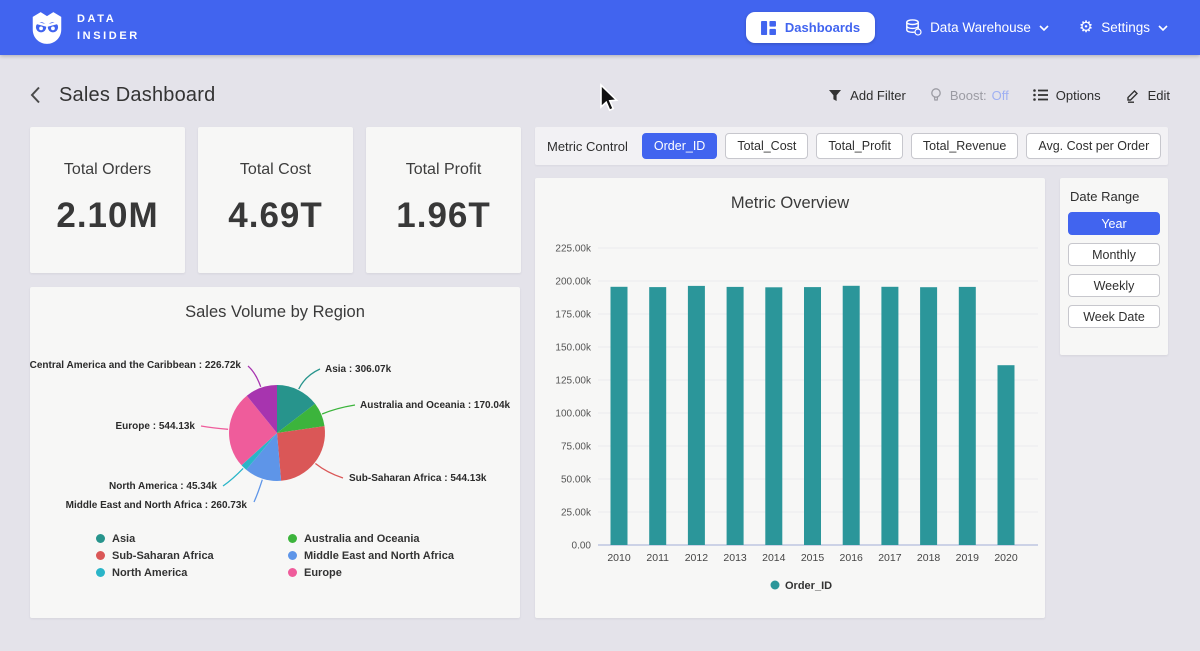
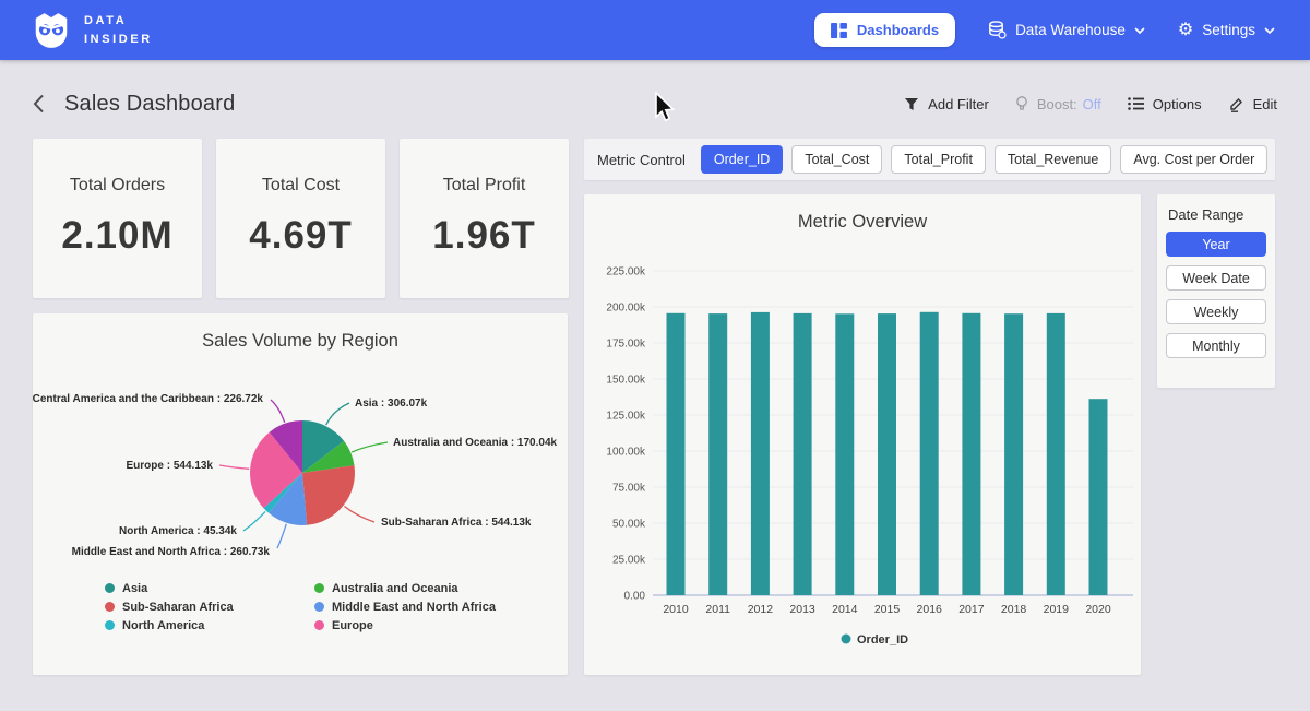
  DATA
  INSIDER
  Dashboards
  Data Warehouse
  ⚙
  Settings
  Sales Dashboard
  Add Filter
  Boost:
  Off
  Options
  Edit
  Total Orders
  2.10M
  Total Cost
  4.69T
  Total Profit
  1.96T
  Metric Control
  Order_ID
  Total_Cost
  Total_Profit
  Total_Revenue
  Avg. Cost per Order
  Sales Volume by Region
  Asia : 306.07k
  Australia and Oceania : 170.04k
  Sub-Saharan Africa : 544.13k
  Middle East and North Africa : 260.73k
  North America : 45.34k
  Europe : 544.13k
  Central America and the Caribbean : 226.72k
  Asia
  Sub-Saharan Africa
  North America
  Australia and Oceania
  Middle East and North Africa
  Europe
  Metric Overview
  0.00
  25.00k
  50.00k
  75.00k
  100.00k
  125.00k
  150.00k
  175.00k
  200.00k
  225.00k
  2010
  2011
  2012
  2013
  2014
  2015
  2016
  2017
  2018
  2019
  2020
  Order_ID
  Date Range
  Year
- Monthly
+ Week Date
  Weekly
- Week Date
+ Monthly
